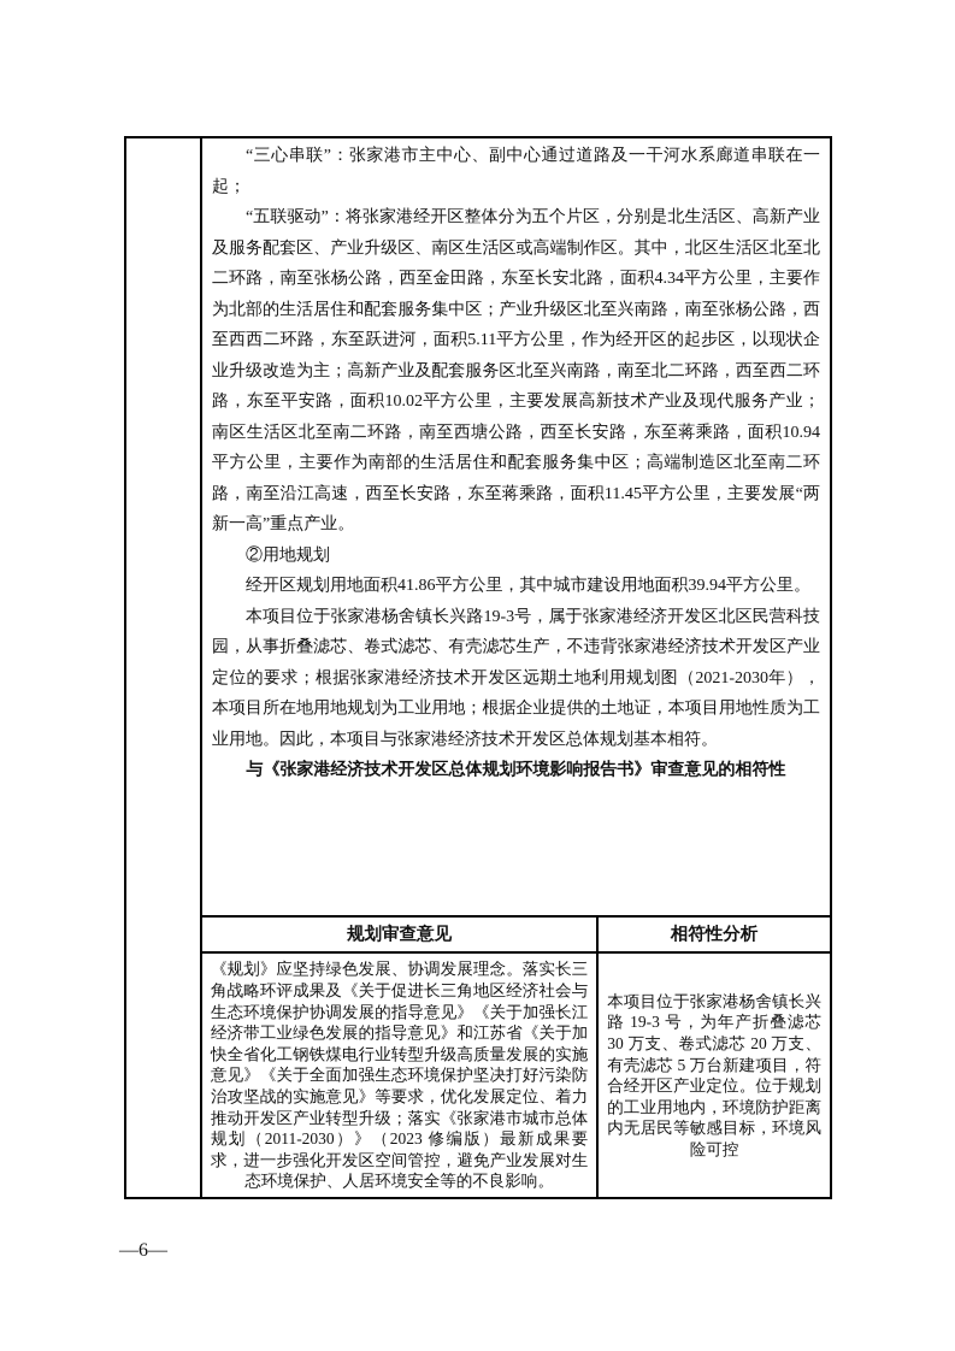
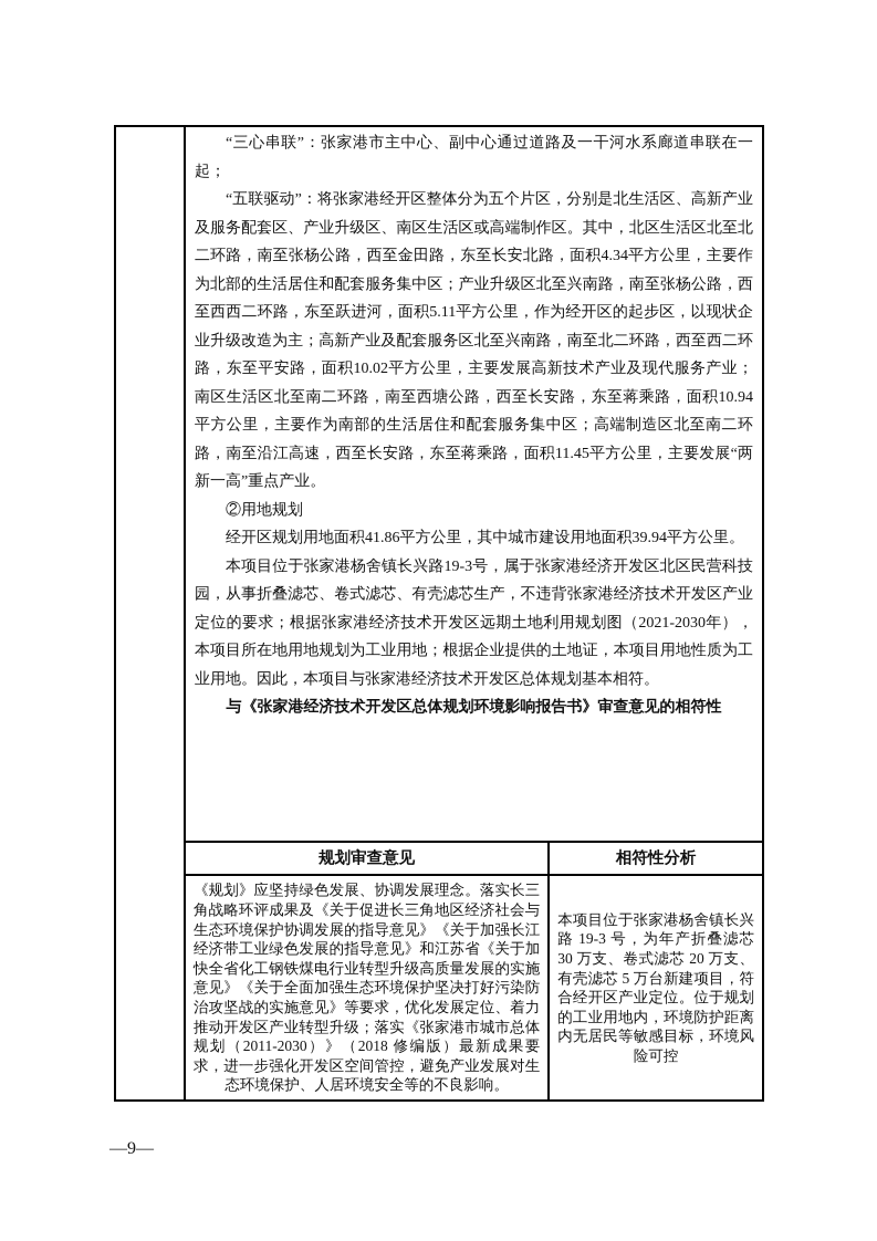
  “三心串联”：张家港市主中心、副中心通过道路及一干河水系廊道串联在一起；
  “五联驱动”：将张家港经开区整体分为五个片区，分别是北生活区、高新产业及服务配套区、产业升级区、南区生活区或高端制作区。其中，北区生活区北至北二环路，南至张杨公路，西至金田路，东至长安北路，面积4.34平方公里，主要作为北部的生活居住和配套服务集中区；产业升级区北至兴南路，南至张杨公路，西至西西二环路，东至跃进河，面积5.11平方公里，作为经开区的起步区，以现状企业升级改造为主；高新产业及配套服务区北至兴南路，南至北二环路，西至西二环路，东至平安路，面积10.02平方公里，主要发展高新技术产业及现代服务产业；南区生活区北至南二环路，南至西塘公路，西至长安路，东至蒋乘路，面积10.94平方公里，主要作为南部的生活居住和配套服务集中区；高端制造区北至南二环路，南至沿江高速，西至长安路，东至蒋乘路，面积11.45平方公里，主要发展“两新一高”重点产业。
  ②用地规划
  经开区规划用地面积41.86平方公里，其中城市建设用地面积39.94平方公里。
  本项目位于张家港杨舍镇长兴路19-3号，属于张家港经济开发区北区民营科技园，从事折叠滤芯、卷式滤芯、有壳滤芯生产，不违背张家港经济技术开发区产业定位的要求；根据张家港经济技术开发区远期土地利用规划图（2021-2030年），本项目所在地用地规划为工业用地；根据企业提供的土地证，本项目用地性质为工业用地。因此，本项目与张家港经济技术开发区总体规划基本相符。
  与《张家港经济技术开发区总体规划环境影响报告书》审查意见的相符性
  规划审查意见	相符性分析
- 《规划》应坚持绿色发展、协调发展理念。落实长三角战略环评成果及《关于促进长三角地区经济社会与生态环境保护协调发展的指导意见》《关于加强长江经济带工业绿色发展的指导意见》和江苏省《关于加快全省化工钢铁煤电行业转型升级高质量发展的实施意见》《关于全面加强生态环境保护坚决打好污染防治攻坚战的实施意见》等要求，优化发展定位、着力推动开发区产业转型升级；落实《张家港市城市总体规划（2011-2030）》（2023 修编版）最新成果要求，进一步强化开发区空间管控，避免产业发展对生态环境保护、人居环境安全等的不良影响。	本项目位于张家港杨舍镇长兴路 19-3 号，为年产折叠滤芯 30 万支、卷式滤芯 20 万支、有壳滤芯 5 万台新建项目，符合经开区产业定位。位于规划的工业用地内，环境防护距离内无居民等敏感目标，环境风险可控
+ 《规划》应坚持绿色发展、协调发展理念。落实长三角战略环评成果及《关于促进长三角地区经济社会与生态环境保护协调发展的指导意见》《关于加强长江经济带工业绿色发展的指导意见》和江苏省《关于加快全省化工钢铁煤电行业转型升级高质量发展的实施意见》《关于全面加强生态环境保护坚决打好污染防治攻坚战的实施意见》等要求，优化发展定位、着力推动开发区产业转型升级；落实《张家港市城市总体规划（2011-2030）》（2018 修编版）最新成果要求，进一步强化开发区空间管控，避免产业发展对生态环境保护、人居环境安全等的不良影响。	本项目位于张家港杨舍镇长兴路 19-3 号，为年产折叠滤芯 30 万支、卷式滤芯 20 万支、有壳滤芯 5 万台新建项目，符合经开区产业定位。位于规划的工业用地内，环境防护距离内无居民等敏感目标，环境风险可控
- —6—
+ —9—
